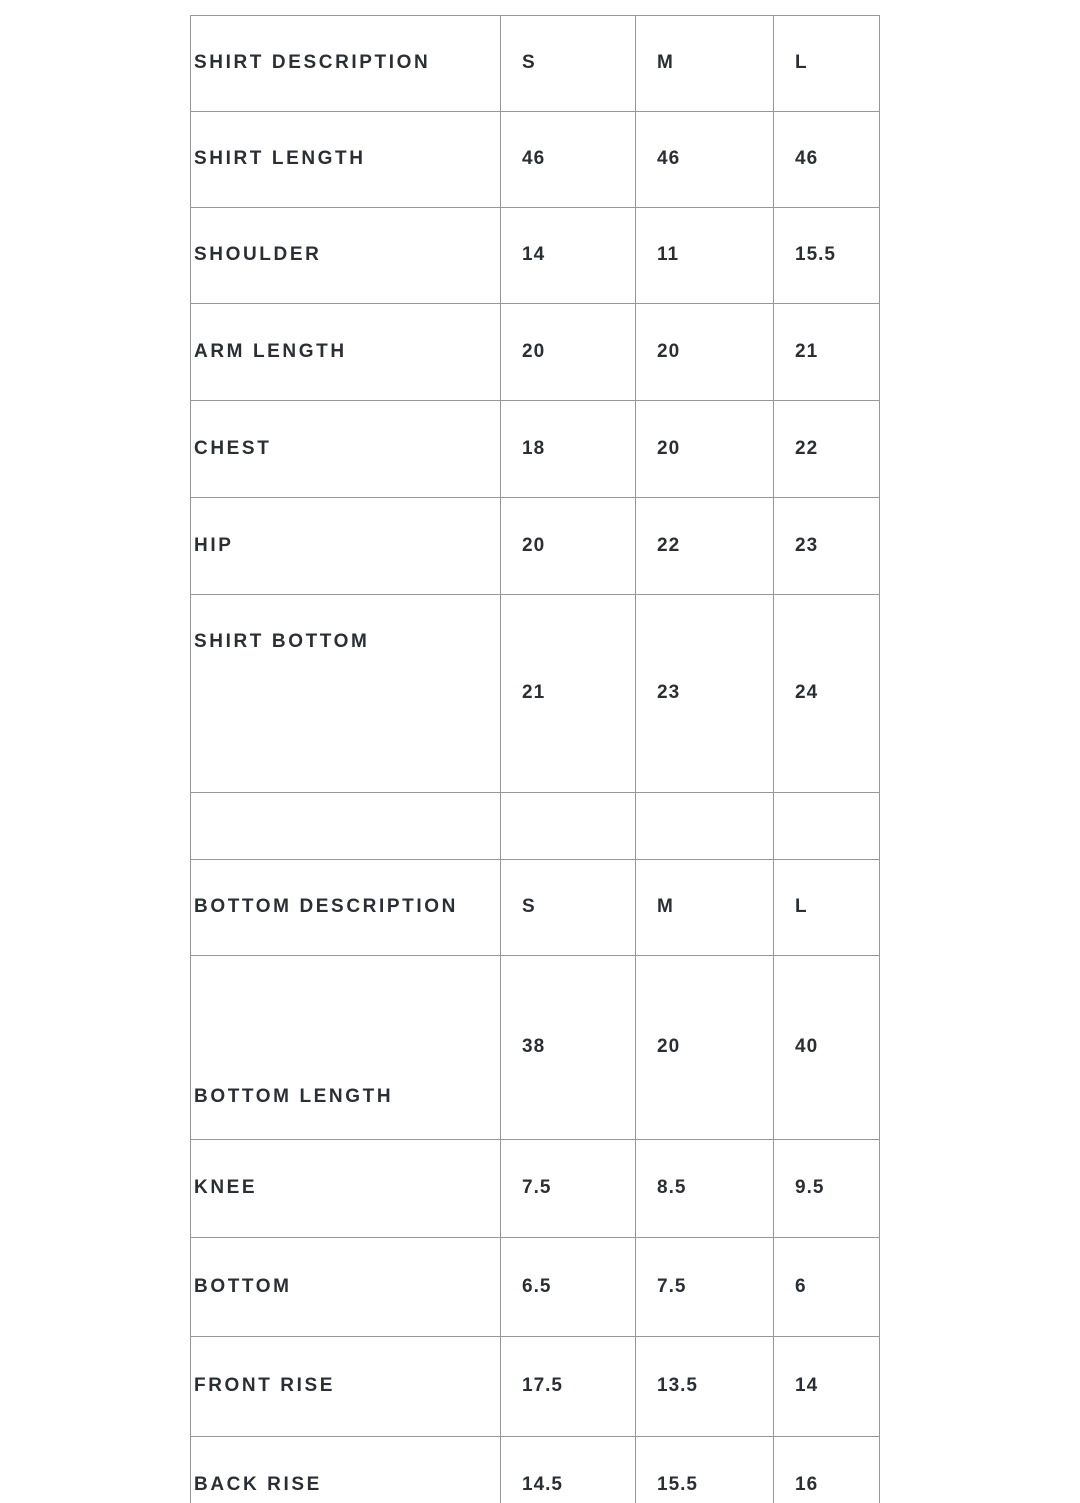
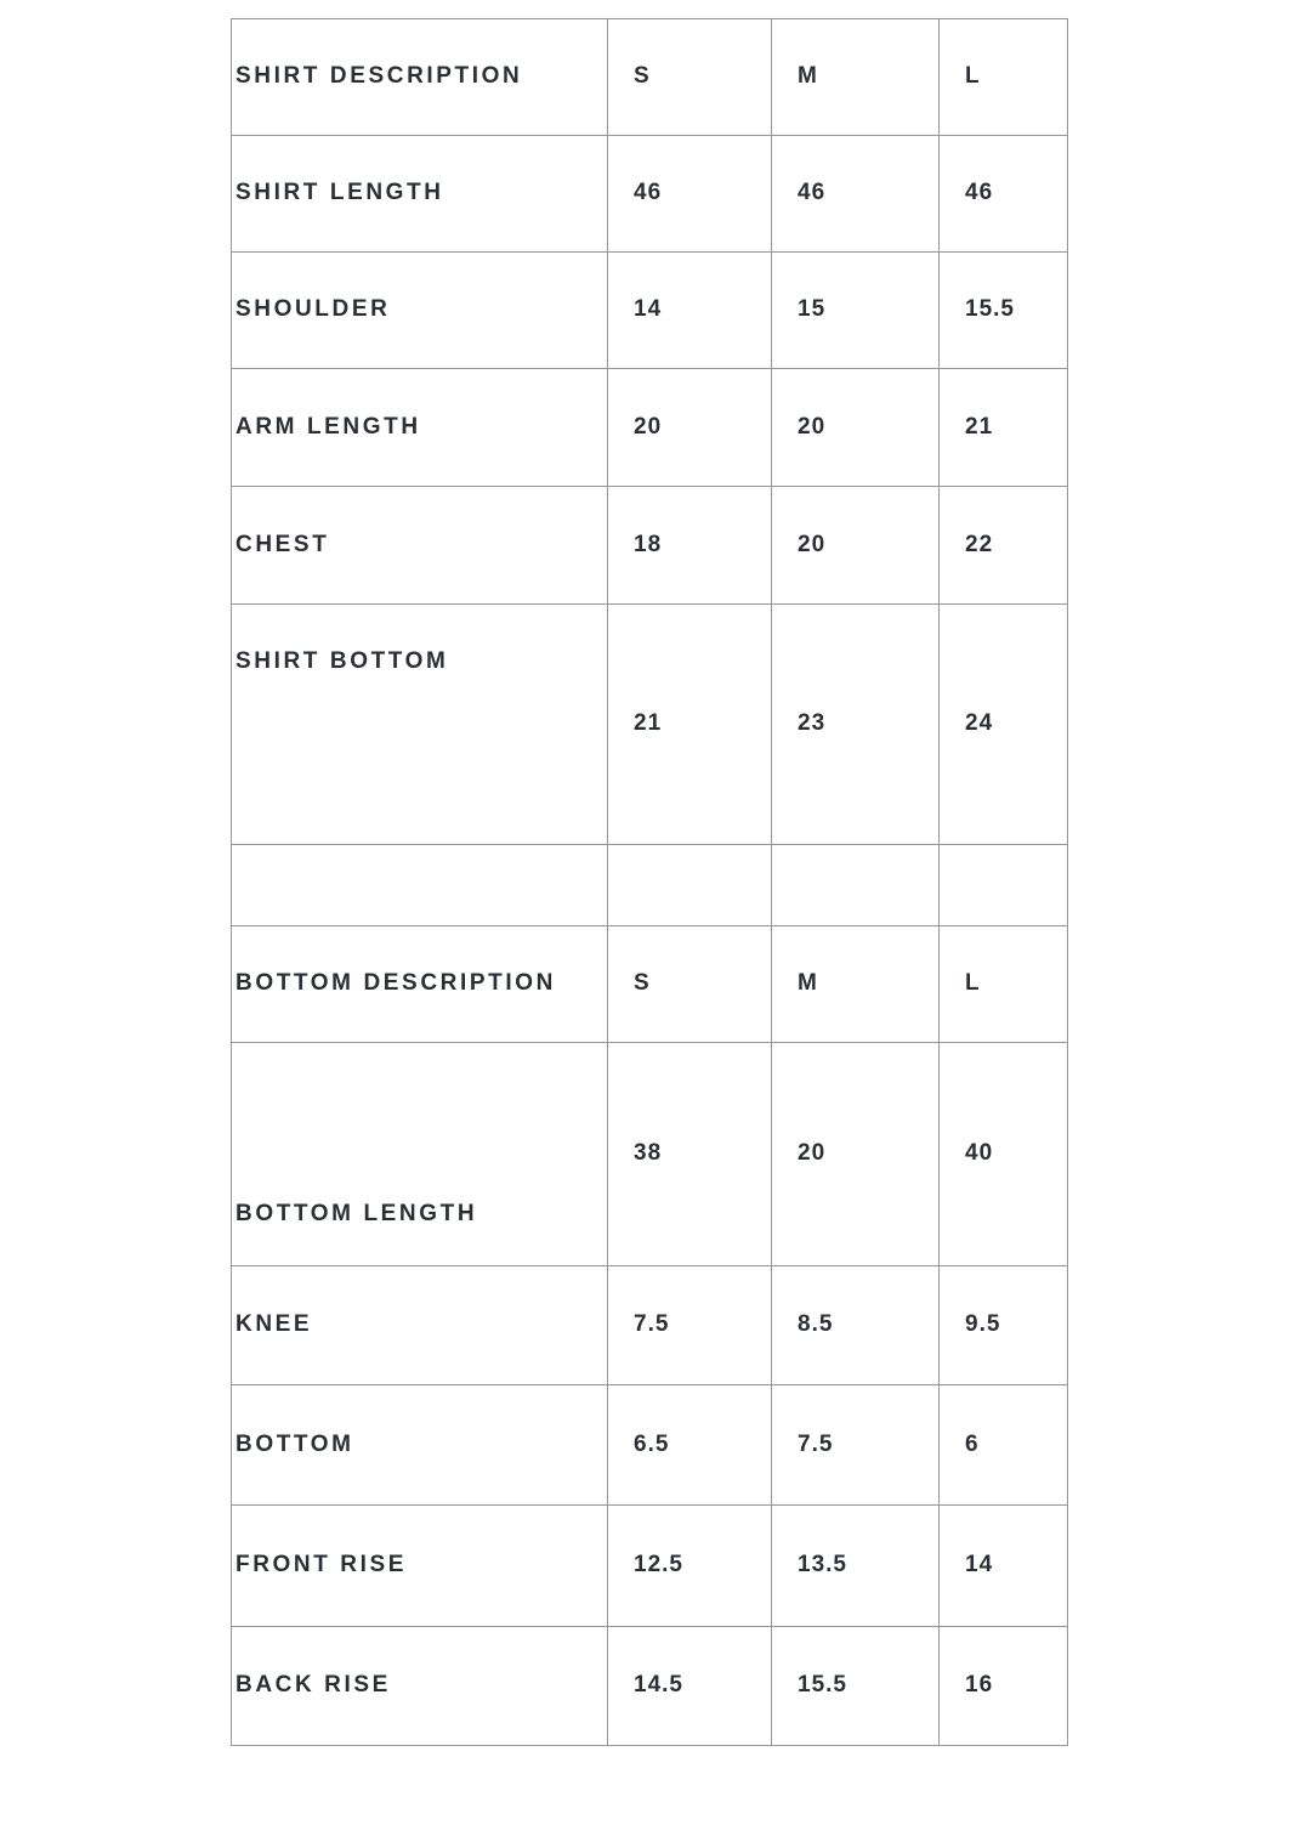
  SHIRT DESCRIPTION	S	M	L
  SHIRT LENGTH	46	46	46
- SHOULDER	14	11	15.5
+ SHOULDER	14	15	15.5
  ARM LENGTH	20	20	21
  CHEST	18	20	22
- HIP	20	22	23
  SHIRT BOTTOM	21	23	24
  BOTTOM DESCRIPTION	S	M	L
  BOTTOM LENGTH	38	20	40
  KNEE	7.5	8.5	9.5
  BOTTOM	6.5	7.5	6
- FRONT RISE	17.5	13.5	14
+ FRONT RISE	12.5	13.5	14
  BACK RISE	14.5	15.5	16
